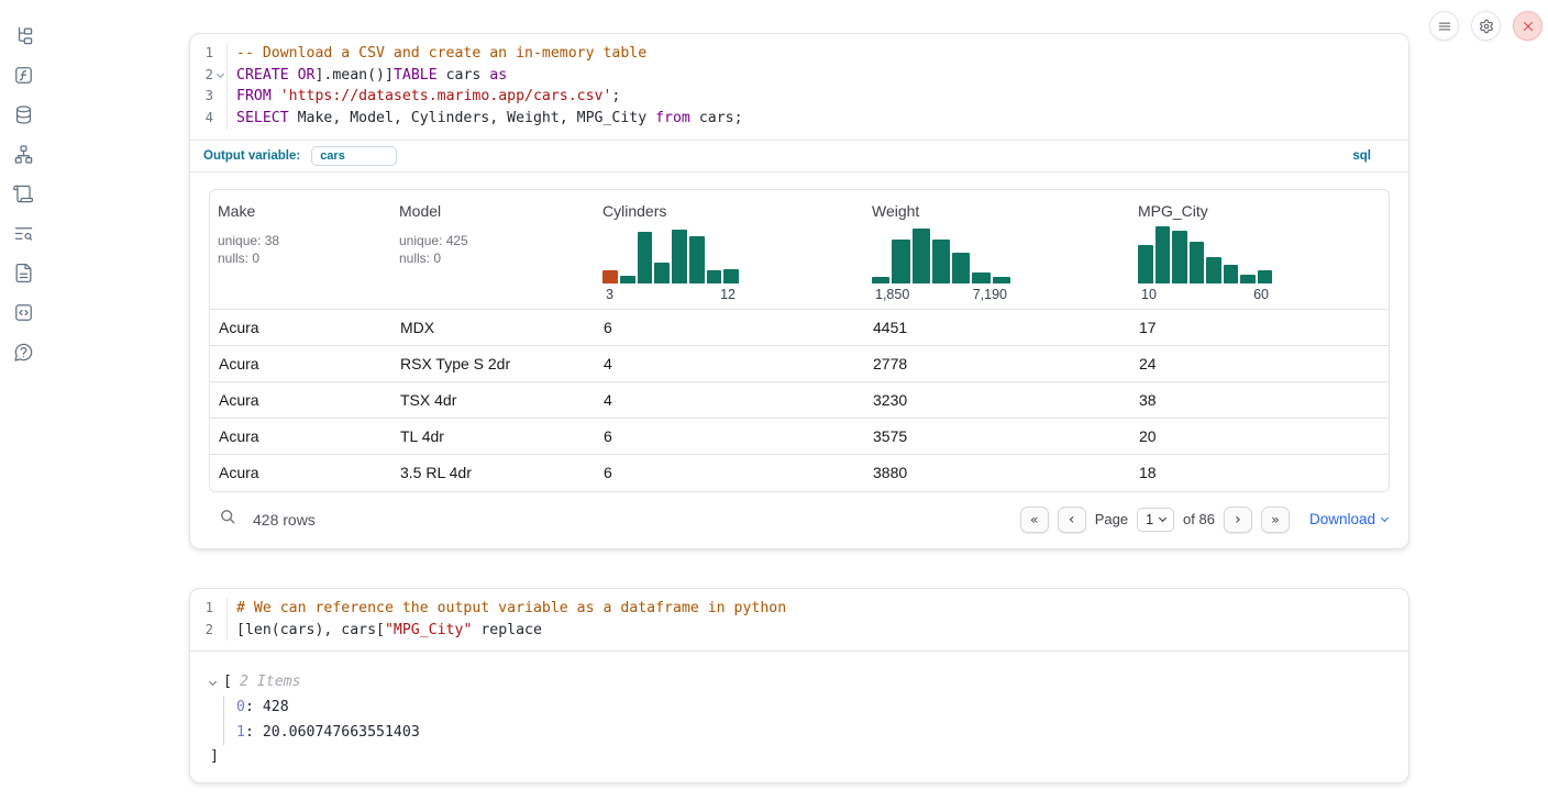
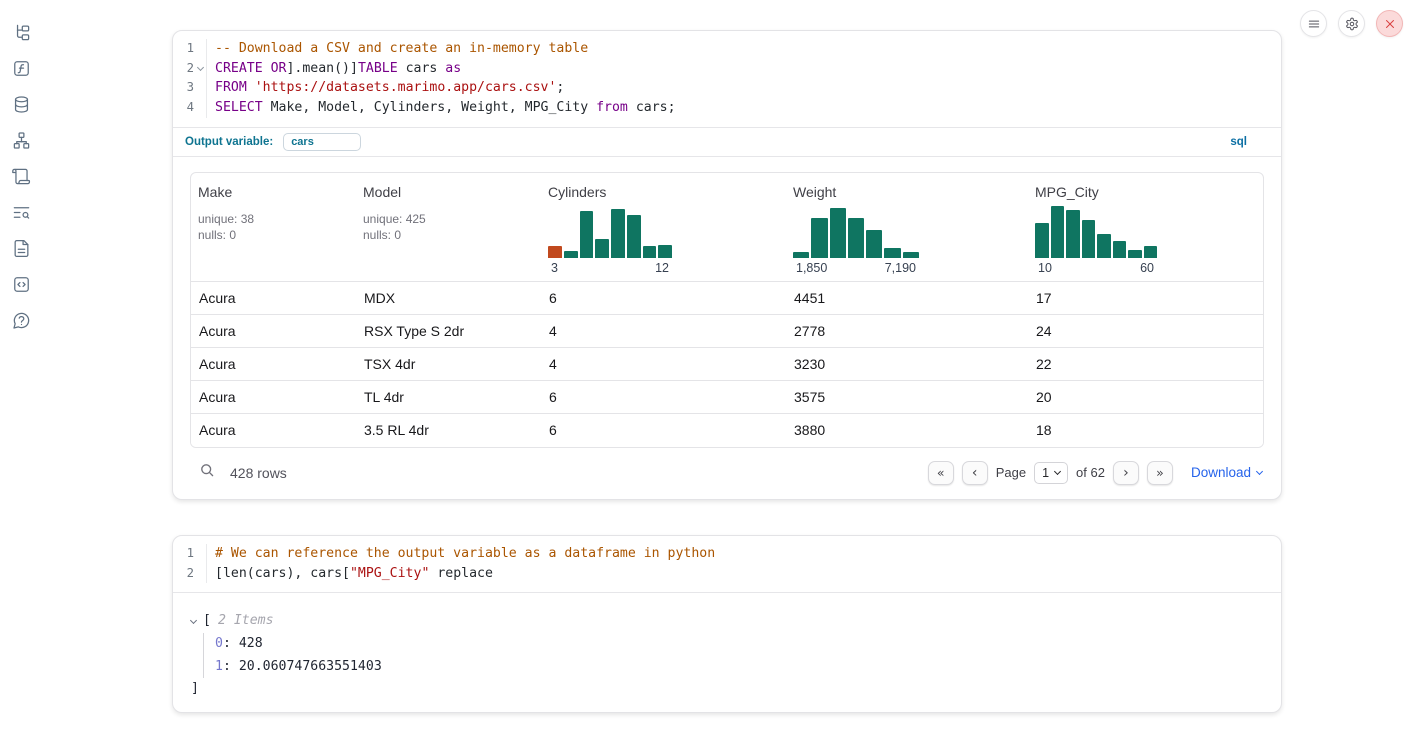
  1
  -- Download a CSV and create an in-memory table
  2
  CREATE OR].mean()]TABLE cars as
  3
  FROM 'https://datasets.marimo.app/cars.csv';
  4
  SELECT Make, Model, Cylinders, Weight, MPG_City from cars;
  Output variable:
  cars
  sql
  Make
  unique: 38
  nulls: 0
  Model
  unique: 425
  nulls: 0
  Cylinders
  3
  12
  Weight
  1,850
  7,190
  MPG_City
  10
  60
  Acura
  MDX
  6
  4451
  17
  Acura
  RSX Type S 2dr
  4
  2778
  24
  Acura
  TSX 4dr
  4
  3230
- 38
+ 22
  Acura
  TL 4dr
  6
  3575
  20
  Acura
  3.5 RL 4dr
  6
  3880
  18
  428 rows
  Page
  1
- of 86
+ of 62
  Download
  1
  # We can reference the output variable as a dataframe in python
  2
  [len(cars), cars["MPG_City" replace
  [
  2 Items
  0: 428
  1: 20.060747663551403
  ]
